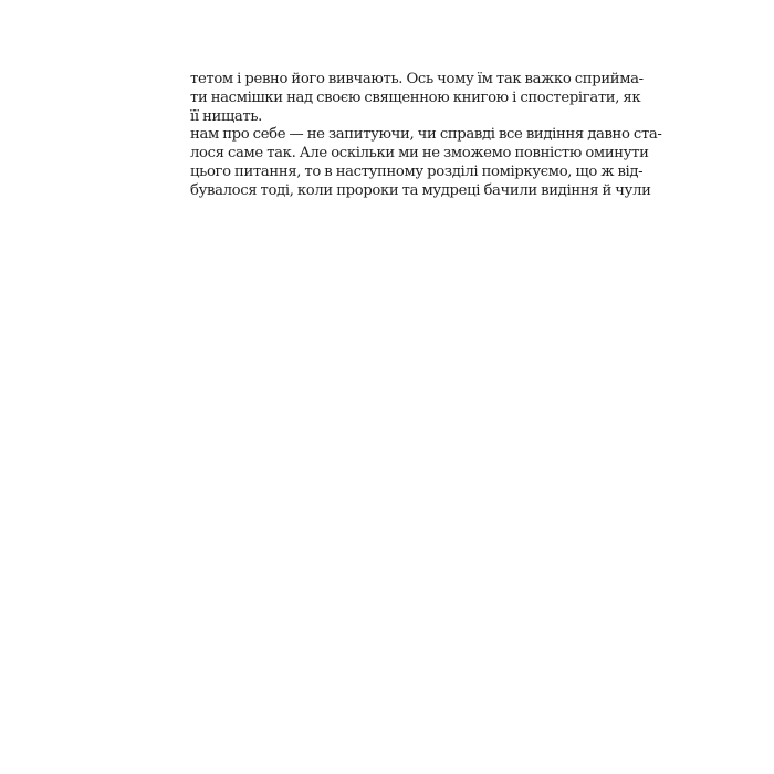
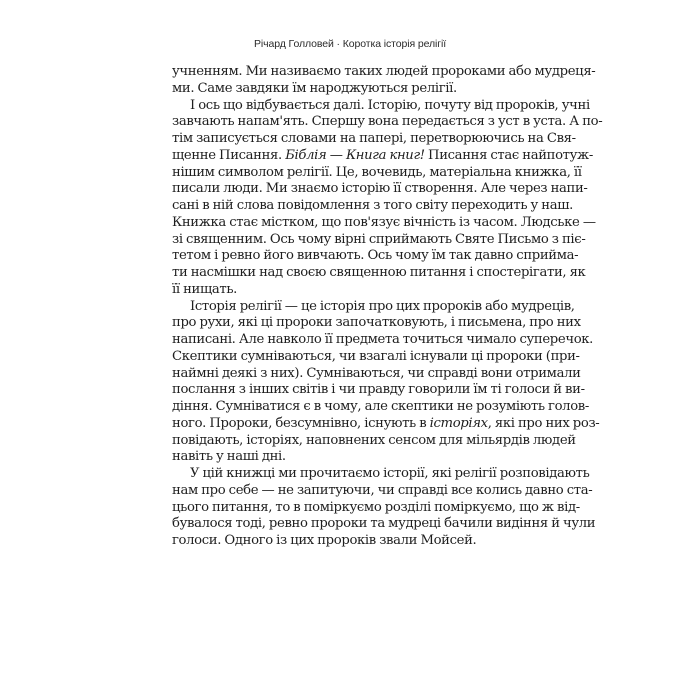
+ Річард Голловей · Коротка історія релігії
+ учненням. Ми називаємо таких людей пророками або мудреця-
+ ми. Саме завдяки їм народжуються релігії.
+ І ось що відбувається далі. Історію, почуту від пророків, учні
+ завчають напам'ять. Спершу вона передається з уст в уста. А по-
+ тім записується словами на папері, перетворюючись на Свя-
+ щенне Писання. Біблія — Книга книг! Писання стає найпотуж-
+ нішим символом релігії. Це, вочевидь, матеріальна книжка, її
+ писали люди. Ми знаємо історію її створення. Але через напи-
+ сані в ній слова повідомлення з того світу переходить у наш.
+ Книжка стає містком, що пов'язує вічність із часом. Людське —
+ зі священним. Ось чому вірні сприймають Святе Письмо з піє-
- тетом і ревно його вивчають. Ось чому їм так важко сприйма-
+ тетом і ревно його вивчають. Ось чому їм так давно сприйма-
- ти насмішки над своєю священною книгою і спостерігати, як
+ ти насмішки над своєю священною питання і спостерігати, як
  її нищать.
+ Історія релігії — це історія про цих пророків або мудреців,
+ про рухи, які ці пророки започатковують, і письмена, про них
+ написані. Але навколо її предмета точиться чимало суперечок.
+ Скептики сумніваються, чи взагалі існували ці пророки (при-
+ наймні деякі з них). Сумніваються, чи справді вони отримали
+ послання з інших світів і чи правду говорили їм ті голоси й ви-
+ діння. Сумніватися є в чому, але скептики не розуміють голов-
+ ного. Пророки, безсумнівно, існують в історіях, які про них роз-
+ повідають, історіях, наповнених сенсом для мільярдів людей
+ навіть у наші дні.
+ У цій книжці ми прочитаємо історії, які релігії розповідають
- нам про себе — не запитуючи, чи справді все видіння давно ста-
+ нам про себе — не запитуючи, чи справді все колись давно ста-
- лося саме так. Але оскільки ми не зможемо повністю оминути
- цього питання, то в наступному розділі поміркуємо, що ж від-
+ цього питання, то в поміркуємо розділі поміркуємо, що ж від-
- бувалося тоді, коли пророки та мудреці бачили видіння й чули
+ бувалося тоді, ревно пророки та мудреці бачили видіння й чули
+ голоси. Одного із цих пророків звали Мойсей.
